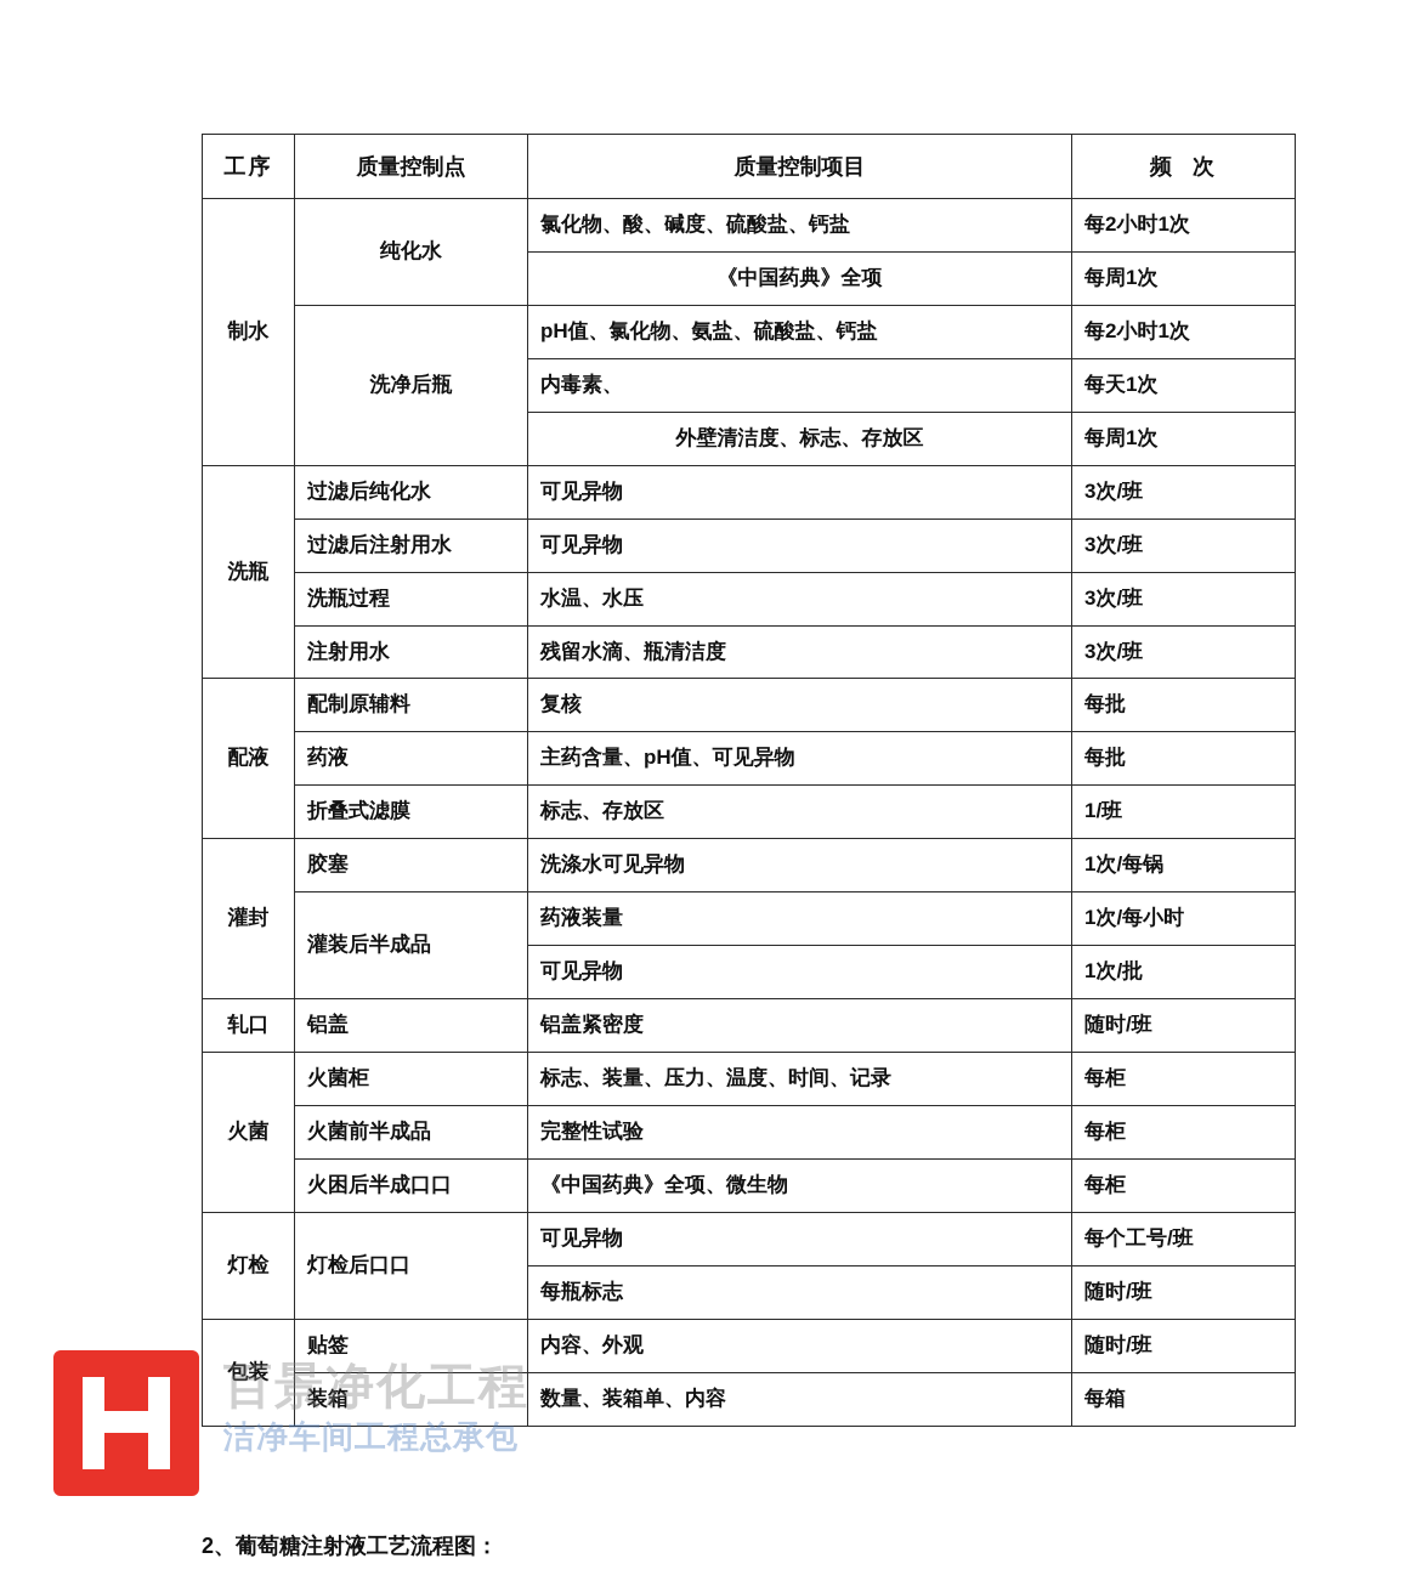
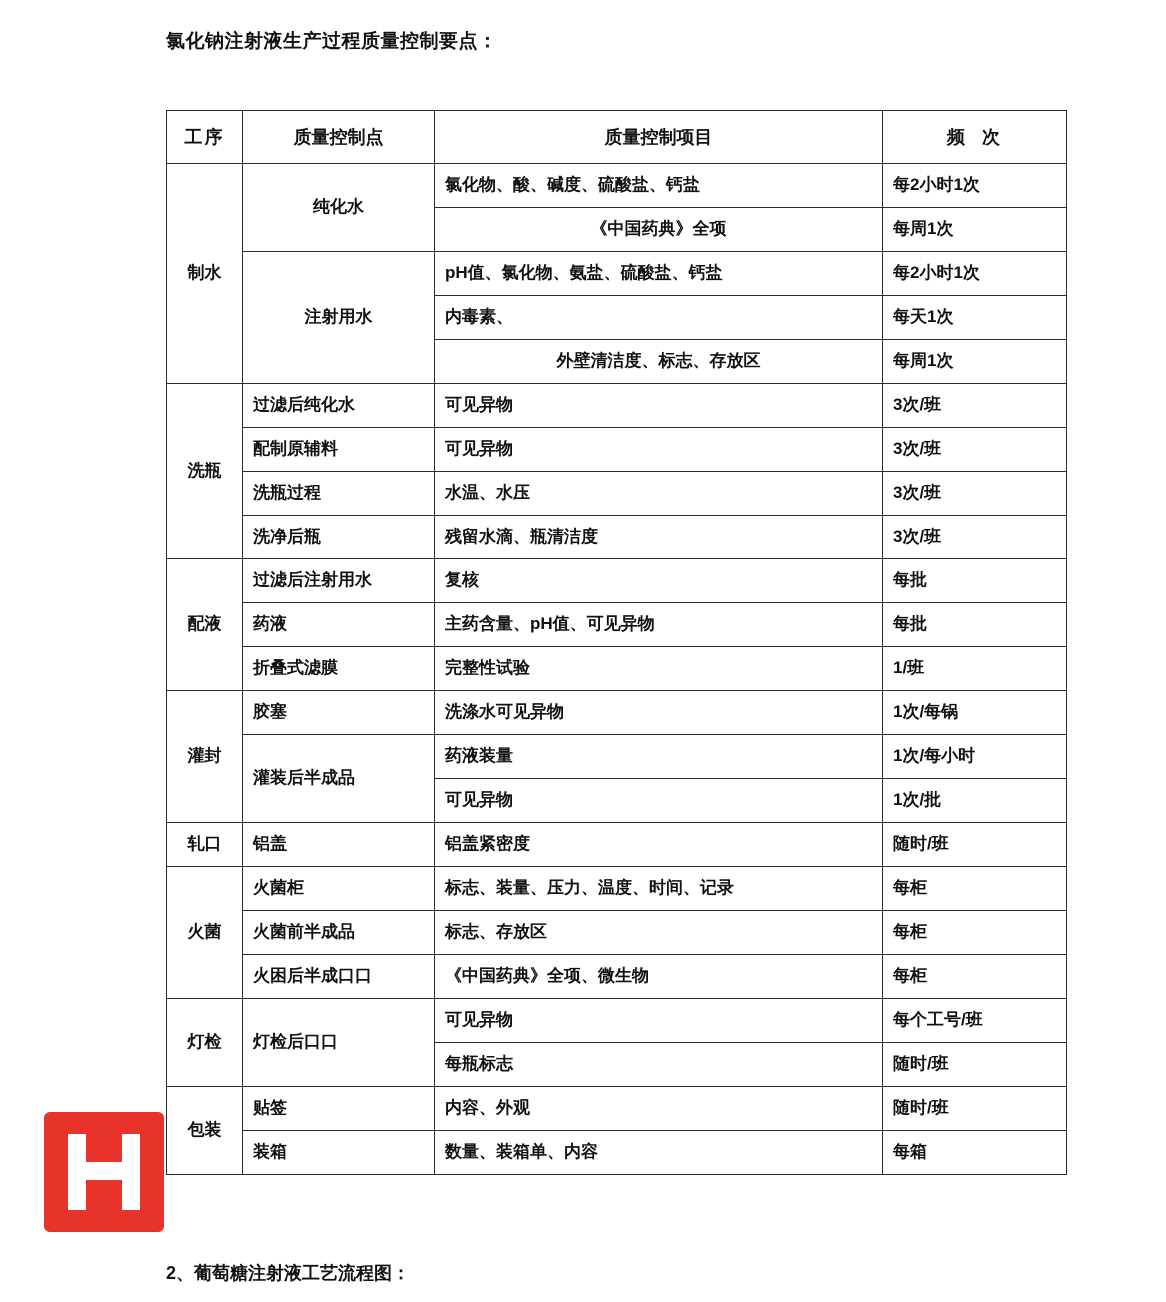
+ 氯化钠注射液生产过程质量控制要点：
  工序	质量控制点	质量控制项目	频 次
  制水	纯化水	氯化物、酸、碱度、硫酸盐、钙盐	每2小时1次
  《中国药典》全项	每周1次
- 洗净后瓶	pH值、氯化物、氨盐、硫酸盐、钙盐	每2小时1次
+ 注射用水	pH值、氯化物、氨盐、硫酸盐、钙盐	每2小时1次
  内毒素、	每天1次
  外壁清洁度、标志、存放区	每周1次
  洗瓶	过滤后纯化水	可见异物	3次/班
- 过滤后注射用水	可见异物	3次/班
+ 配制原辅料	可见异物	3次/班
  洗瓶过程	水温、水压	3次/班
- 注射用水	残留水滴、瓶清洁度	3次/班
+ 洗净后瓶	残留水滴、瓶清洁度	3次/班
- 配液	配制原辅料	复核	每批
+ 配液	过滤后注射用水	复核	每批
  药液	主药含量、pH值、可见异物	每批
- 折叠式滤膜	标志、存放区	1/班
+ 折叠式滤膜	完整性试验	1/班
  灌封	胶塞	洗涤水可见异物	1次/每锅
  灌装后半成品	药液装量	1次/每小时
  可见异物	1次/批
  轧口	铝盖	铝盖紧密度	随时/班
  火菌	火菌柜	标志、装量、压力、温度、时间、记录	每柜
- 火菌前半成品	完整性试验	每柜
+ 火菌前半成品	标志、存放区	每柜
  火困后半成口口	《中国药典》全项、微生物	每柜
  灯检	灯检后口口	可见异物	每个工号/班
  每瓶标志	随时/班
  包装	贴签	内容、外观	随时/班
  装箱	数量、装箱单、内容	每箱
  2、葡萄糖注射液工艺流程图：
- 百景净化工程
- 洁净车间工程总承包
